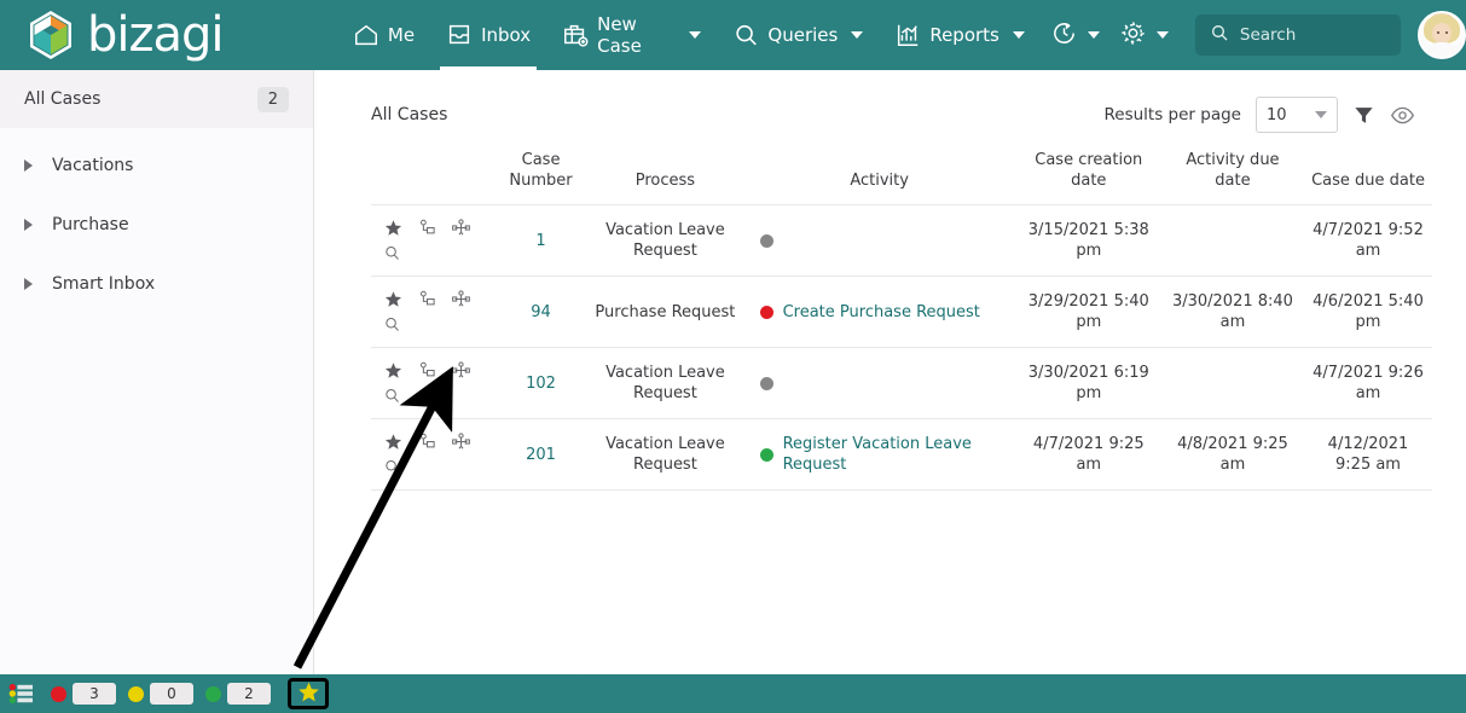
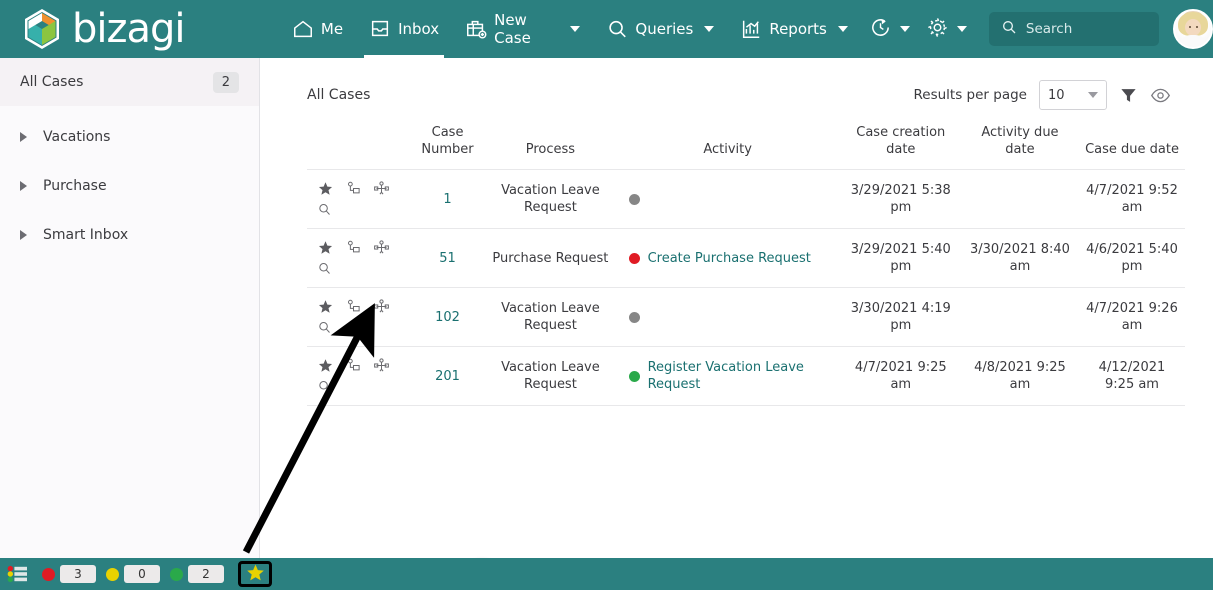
  bizagi
  Me
  Inbox
  New Case
  Queries
  Reports
  Search
  All Cases
  2
  Vacations
  Purchase
  Smart Inbox
  All Cases
  Results per page
  10
  	Case Number	Process	Activity	Case creation date	Activity due date	Case due date
- 	1	Vacation Leave Request		3/15/2021 5:38 pm		4/7/2021 9:52 am
+ 	1	Vacation Leave Request		3/29/2021 5:38 pm		4/7/2021 9:52 am
- 	94	Purchase Request	Create Purchase Request	3/29/2021 5:40 pm	3/30/2021 8:40 am	4/6/2021 5:40 pm
+ 	51	Purchase Request	Create Purchase Request	3/29/2021 5:40 pm	3/30/2021 8:40 am	4/6/2021 5:40 pm
- 	102	Vacation Leave Request		3/30/2021 6:19 pm		4/7/2021 9:26 am
+ 	102	Vacation Leave Request		3/30/2021 4:19 pm		4/7/2021 9:26 am
  	201	Vacation Leave Request	Register Vacation Leave Request	4/7/2021 9:25 am	4/8/2021 9:25 am	4/12/2021 9:25 am
  3
  0
  2
